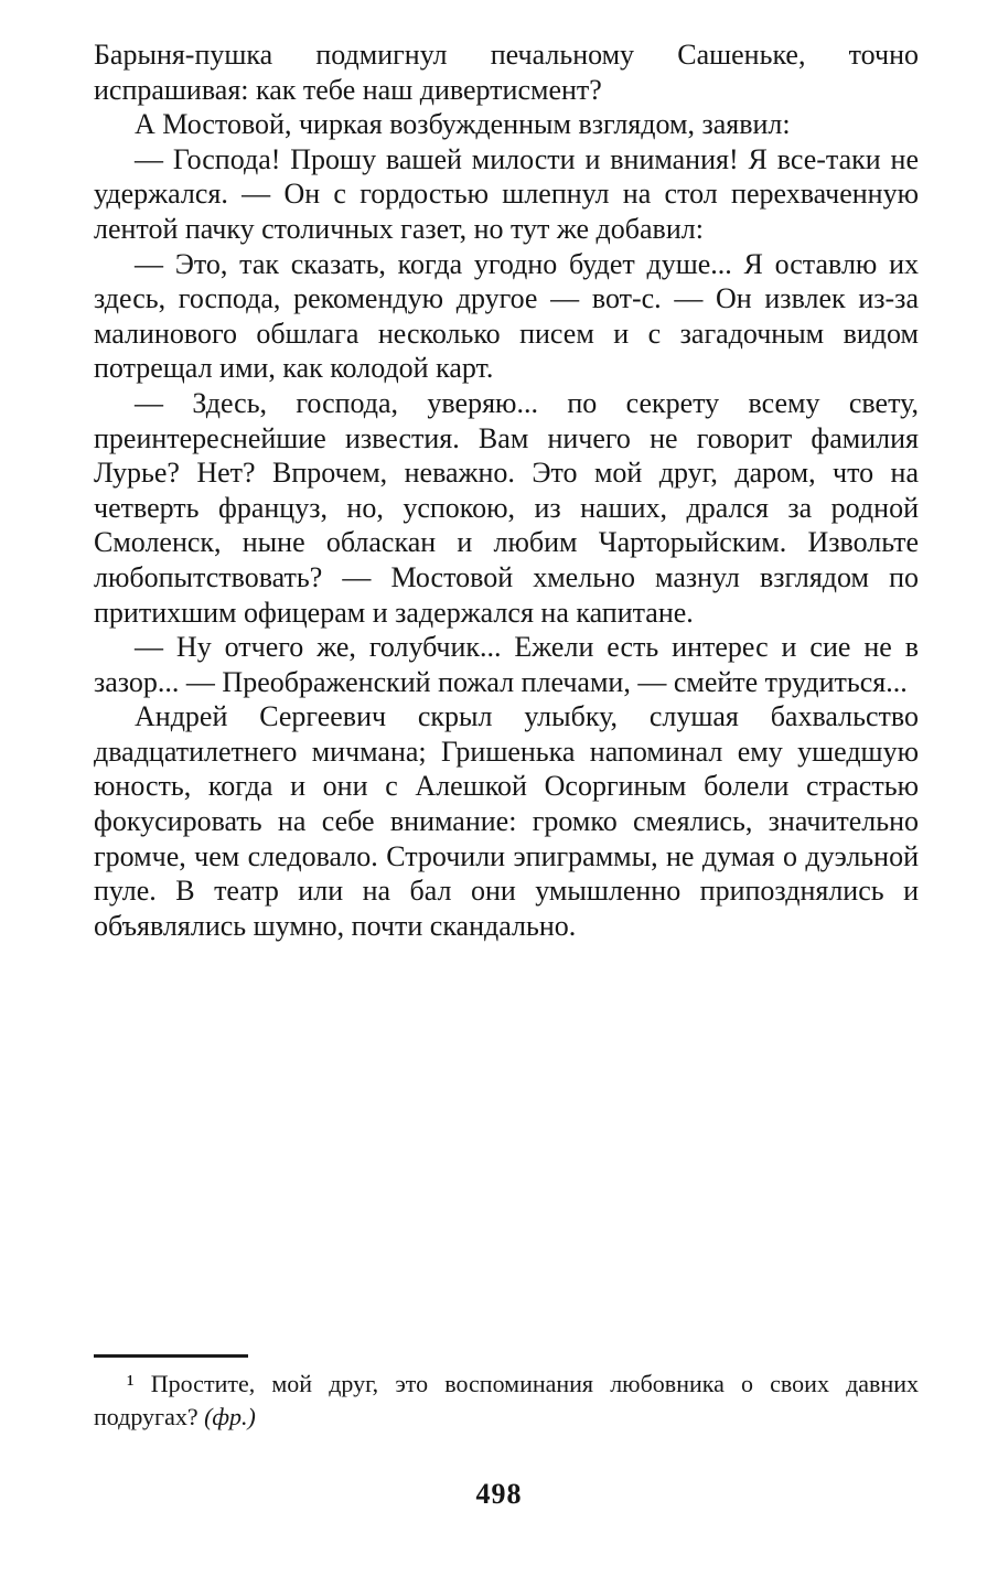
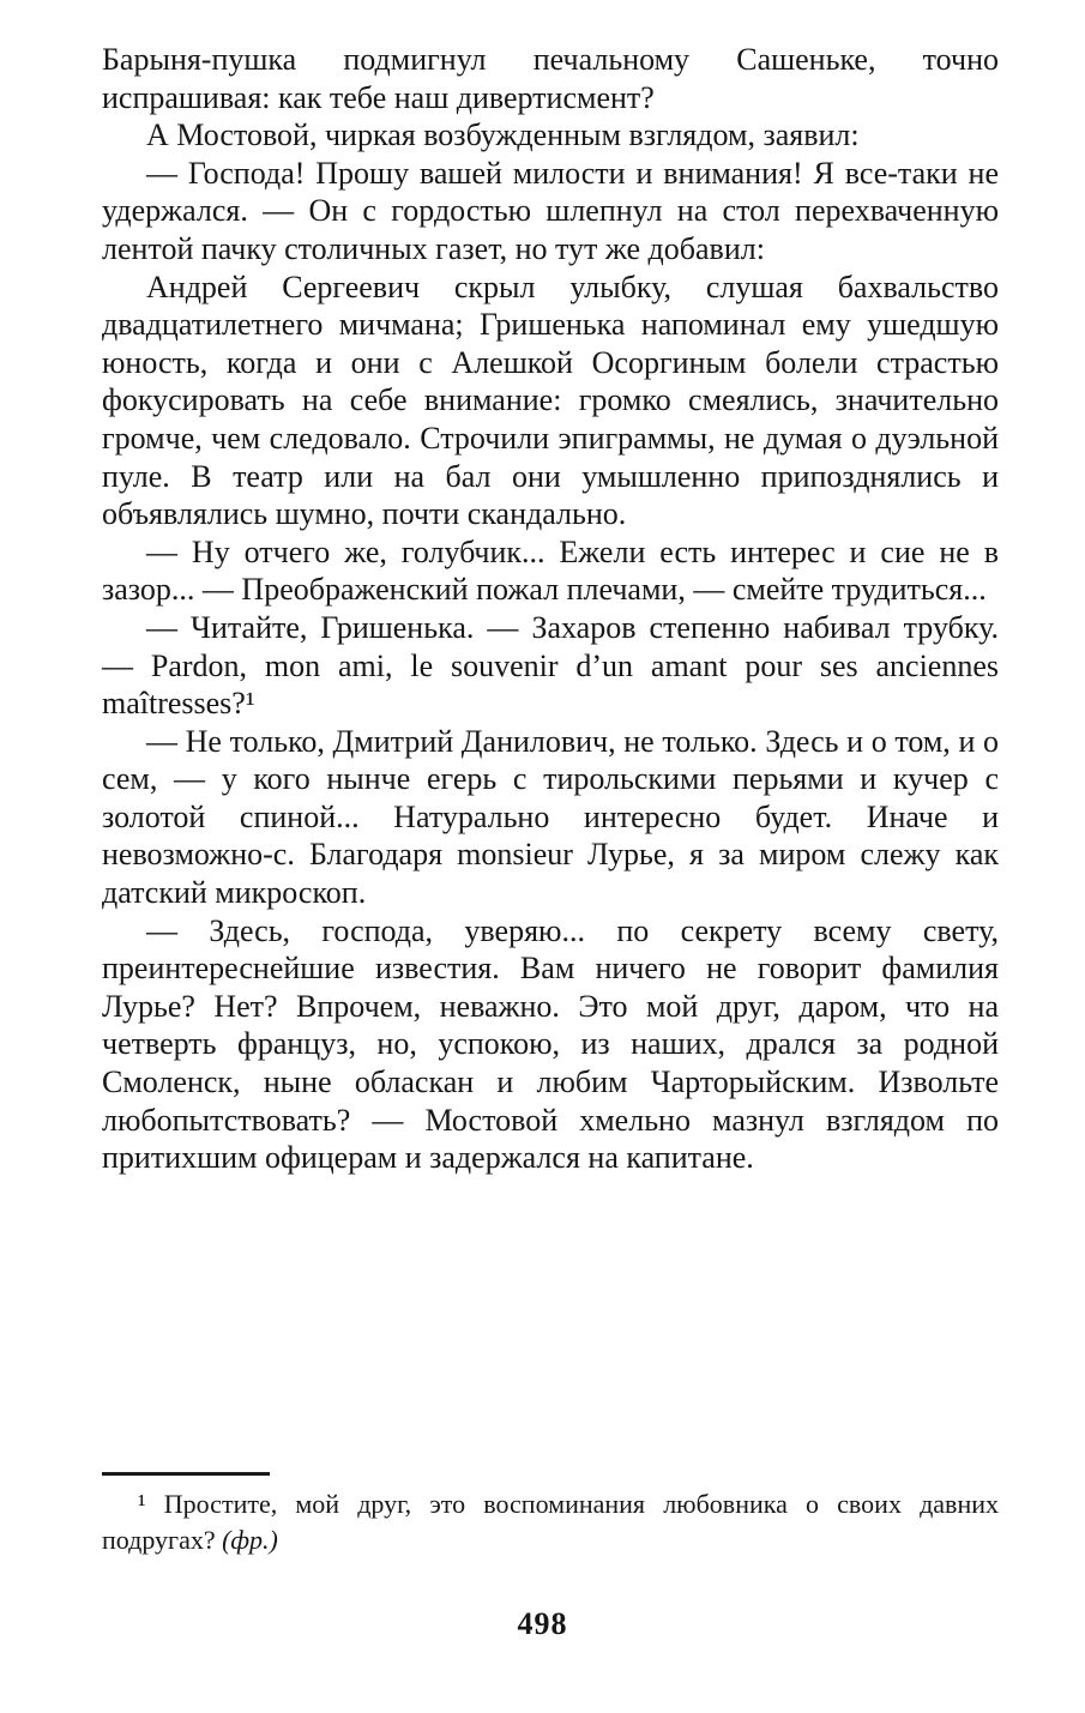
  Барыня-пушка подмигнул печальному Сашеньке, точно испрашивая: как тебе наш дивертисмент?
  А Мостовой, чиркая возбужденным взглядом, заявил:
  — Господа! Прошу вашей милости и внимания! Я все-таки не удержался. — Он с гордостью шлепнул на стол перехваченную лентой пачку столичных газет, но тут же добавил:
- — Это, так сказать, когда угодно будет душе... Я оставлю их здесь, господа, рекомендую другое — вот-с. — Он извлек из-за малинового обшлага несколько писем и с загадочным видом потрещал ими, как колодой карт.
- — Здесь, господа, уверяю... по секрету всему свету, преинтереснейшие известия. Вам ничего не говорит фамилия Лурье? Нет? Впрочем, неважно. Это мой друг, даром, что на четверть француз, но, успокою, из наших, дрался за родной Смоленск, ныне обласкан и любим Чарторыйским. Извольте любопытствовать? — Мостовой хмельно мазнул взглядом по притихшим офицерам и задержался на капитане.
+ Андрей Сергеевич скрыл улыбку, слушая бахвальство двадцатилетнего мичмана; Гришенька напоминал ему ушедшую юность, когда и они с Алешкой Осоргиным болели страстью фокусировать на себе внимание: громко смеялись, значительно громче, чем следовало. Строчили эпиграммы, не думая о дуэльной пуле. В театр или на бал они умышленно припозднялись и объявлялись шумно, почти скандально.
  — Ну отчего же, голубчик... Ежели есть интерес и сие не в зазор... — Преображенский пожал плечами, — смейте трудиться...
+ — Читайте, Гришенька. — Захаров степенно набивал трубку. — Pardon, mon ami, le souvenir d’un amant pour ses anciennes maîtresses?¹
+ — Не только, Дмитрий Данилович, не только. Здесь и о том, и о сем, — у кого нынче егерь с тирольскими перьями и кучер с золотой спиной... Натурально интересно будет. Иначе и невозможно-с. Благодаря monsieur Лурье, я за миром слежу как датский микроскоп.
- Андрей Сергеевич скрыл улыбку, слушая бахвальство двадцатилетнего мичмана; Гришенька напоминал ему ушедшую юность, когда и они с Алешкой Осоргиным болели страстью фокусировать на себе внимание: громко смеялись, значительно громче, чем следовало. Строчили эпиграммы, не думая о дуэльной пуле. В театр или на бал они умышленно припозднялись и объявлялись шумно, почти скандально.
+ — Здесь, господа, уверяю... по секрету всему свету, преинтереснейшие известия. Вам ничего не говорит фамилия Лурье? Нет? Впрочем, неважно. Это мой друг, даром, что на четверть француз, но, успокою, из наших, дрался за родной Смоленск, ныне обласкан и любим Чарторыйским. Извольте любопытствовать? — Мостовой хмельно мазнул взглядом по притихшим офицерам и задержался на капитане.
  ¹ Простите, мой друг, это воспоминания любовника о своих давних подругах? (фр.)
  498
